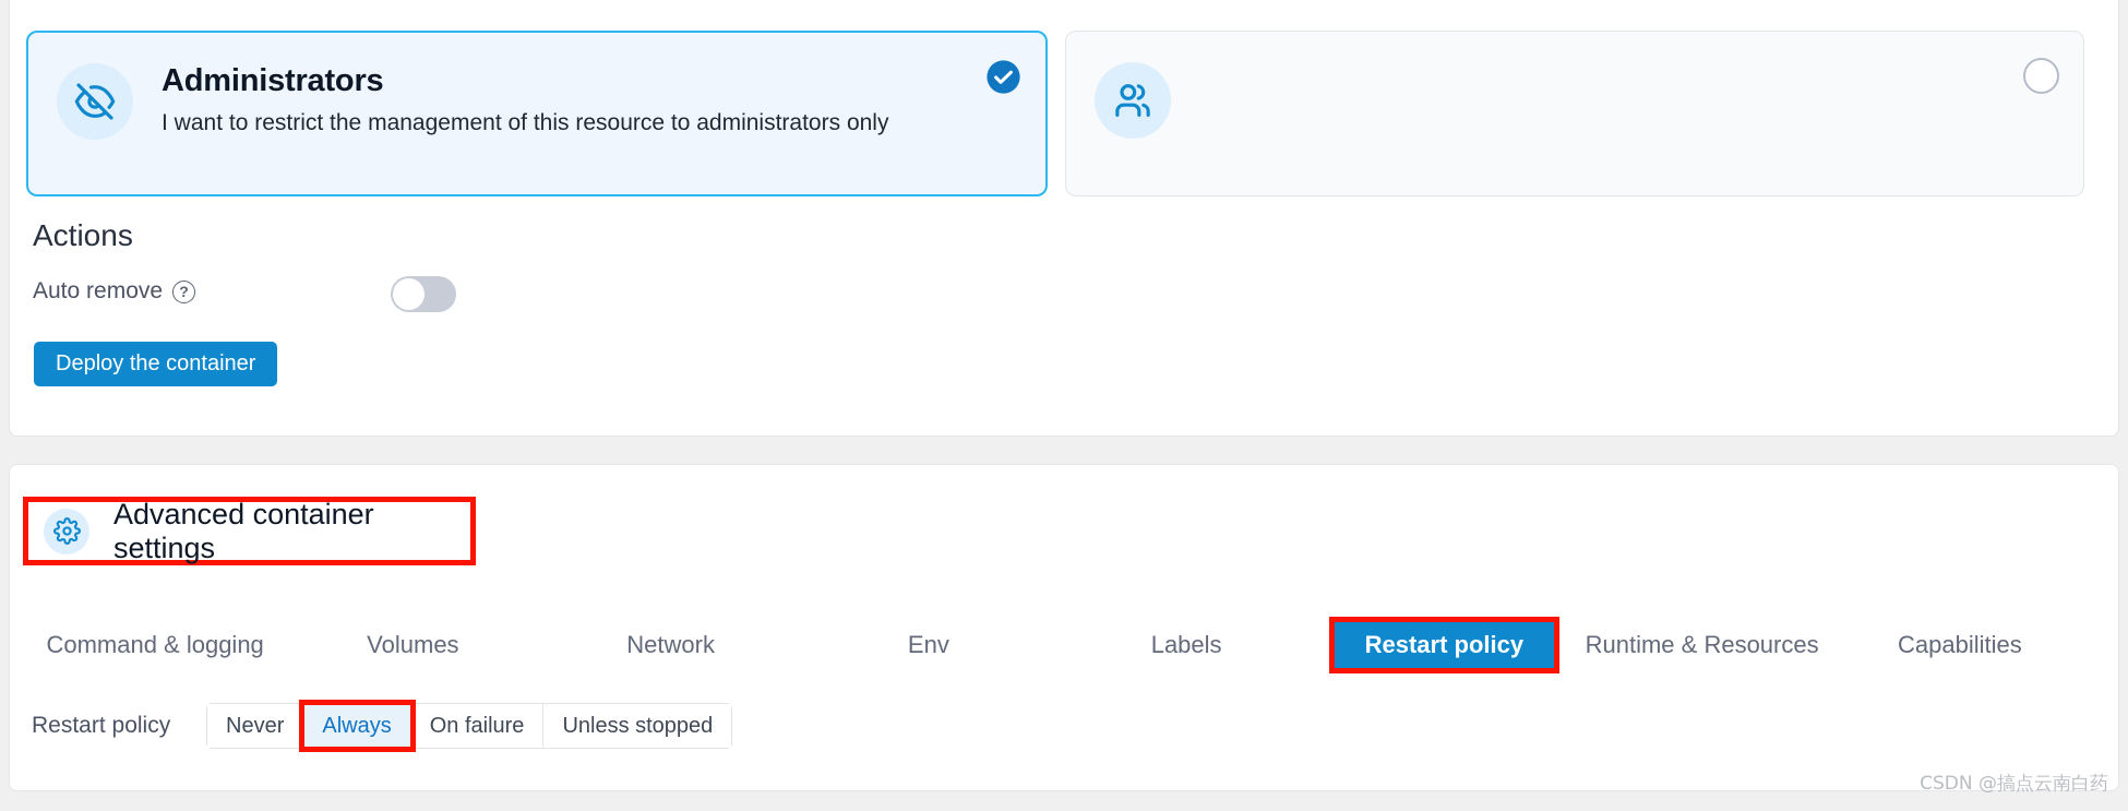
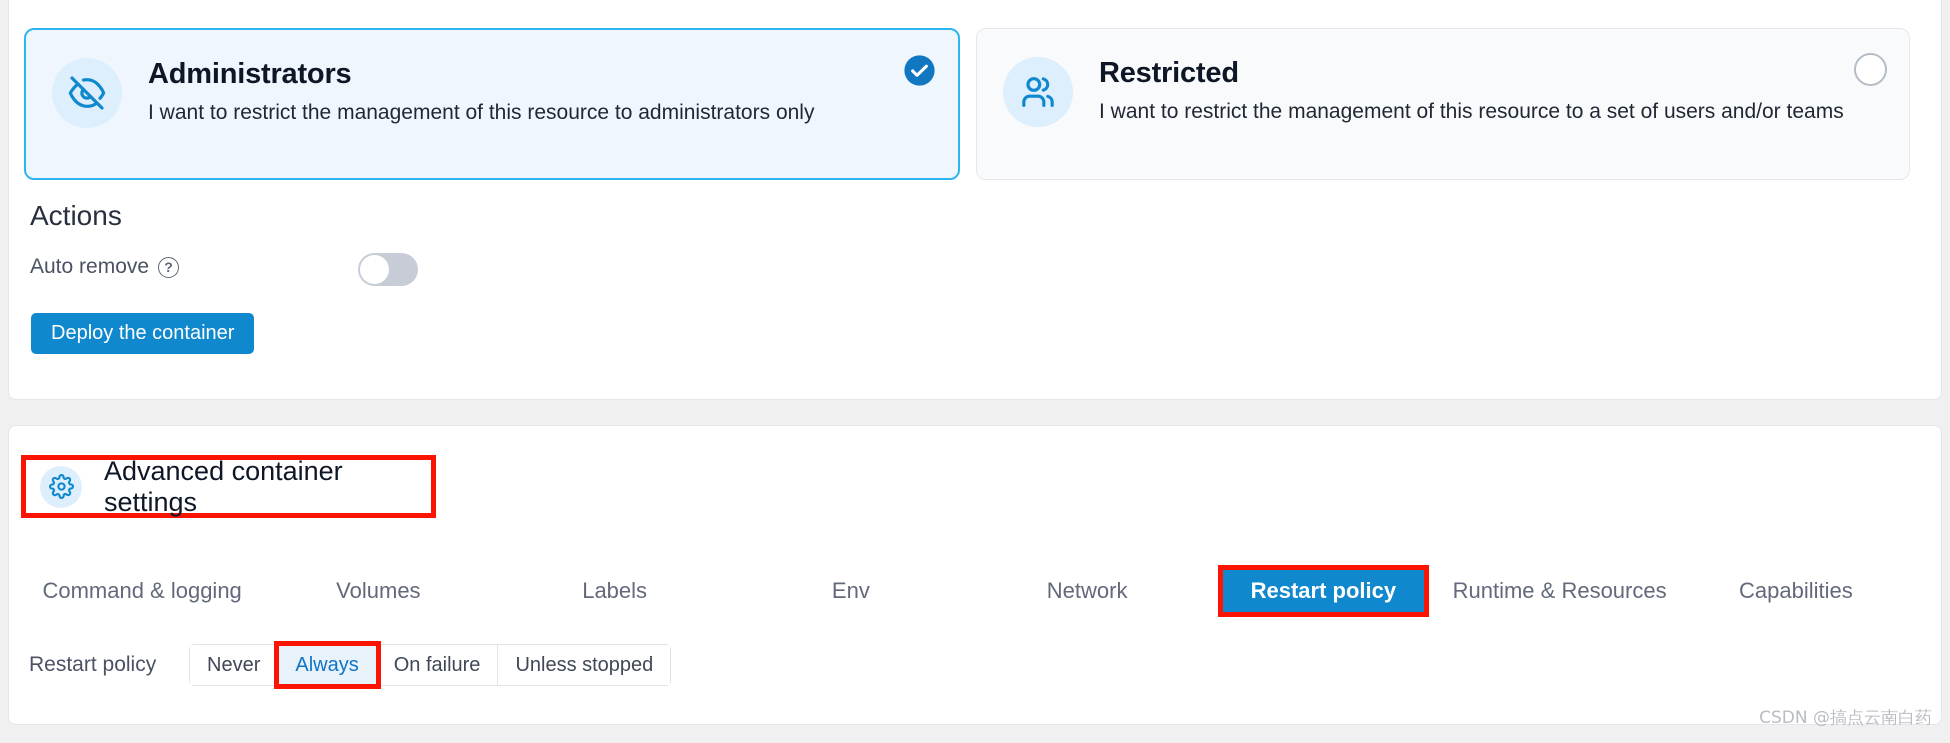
  Administrators
  I want to restrict the management of this resource to administrators only
+ Restricted
+ I want to restrict the management of this resource to a set of users and/or teams
  Actions
  Auto remove
  ?
  Deploy the container
  Advanced container settings
  Command & logging
  Volumes
- Network
+ Labels
  Env
- Labels
+ Network
  Restart policy
  Runtime & Resources
  Capabilities
  Restart policy
  Never
  Always
  On failure
  Unless stopped
  CSDN @搞点云南白药
